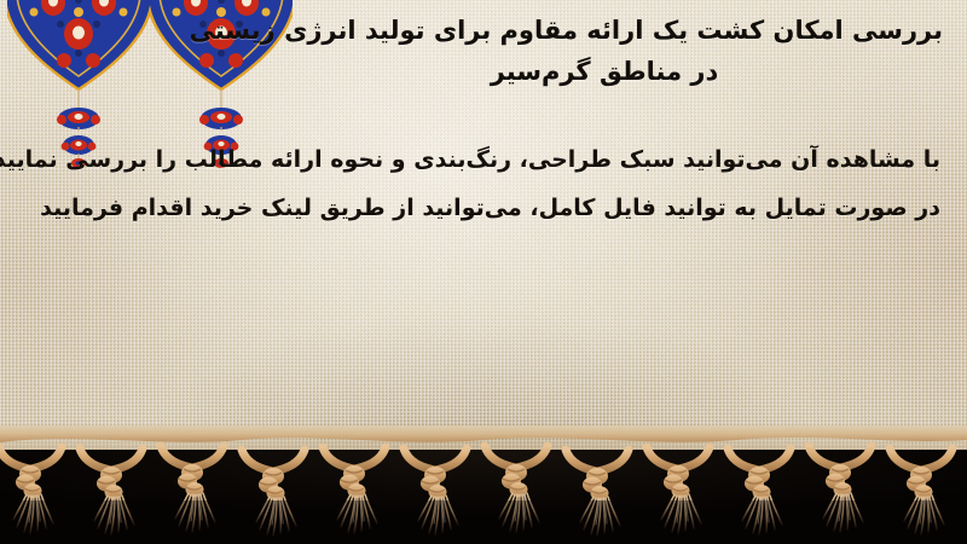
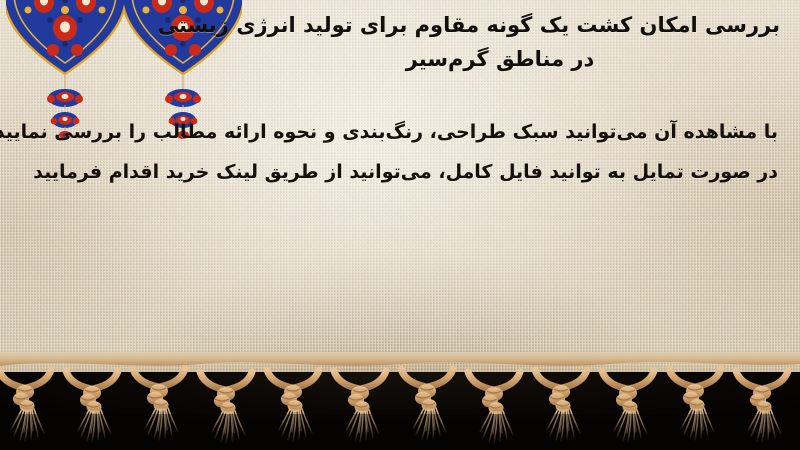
- بررسی امکان کشت یک ارائه مقاوم برای تولید انرژی زیستی
+ بررسی امکان کشت یک گونه مقاوم برای تولید انرژی زیستی
  در مناطق گرم‌سیر
  با مشاهده آن می‌توانید سبک طراحی، رنگ‌بندی و نحوه ارائه مطالب را بررسی نمایید
  در صورت تمایل به توانید فایل کامل، می‌توانید از طریق لینک خرید اقدام فرمایید
